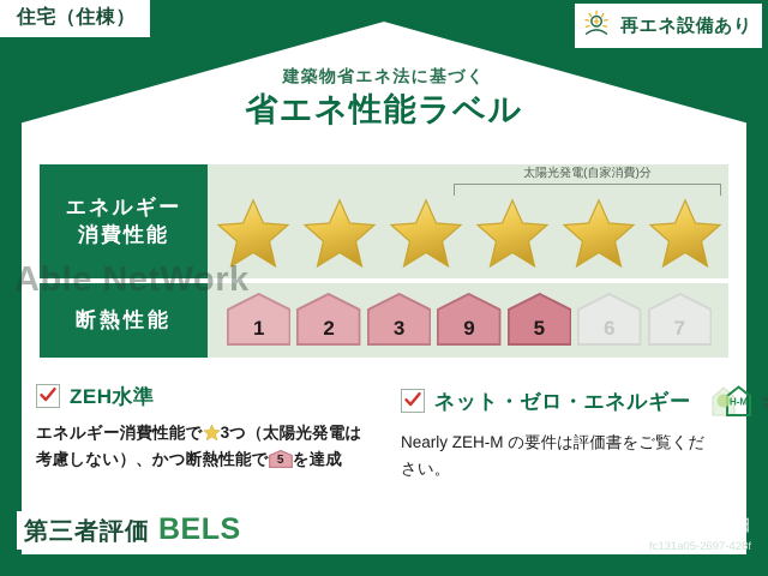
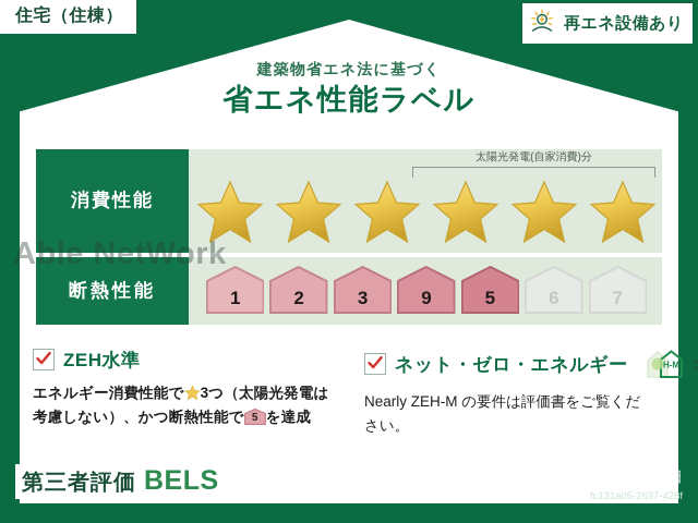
  住宅（住棟）
  再エネ設備あり
  建築物省エネ法に基づく
  省エネ性能ラベル
- エネルギー
  消費性能
  太陽光発電(自家消費)分
  断熱性能
  1
  2
  3
  9
  5
  6
  7
  ZEH水準
  エネルギー消費性能で 3つ（太陽光発電は考慮しない）、かつ断熱性能で
  5
  を達成
  ネット・ゼロ・エネルギー
  H-M
  Nearly ZEH-M の要件は評価書をご覧ください。
  第三者評価
  BELS
  評価日 2025年1月30日
  fc131a05-2697-428f
  Able NetWork
